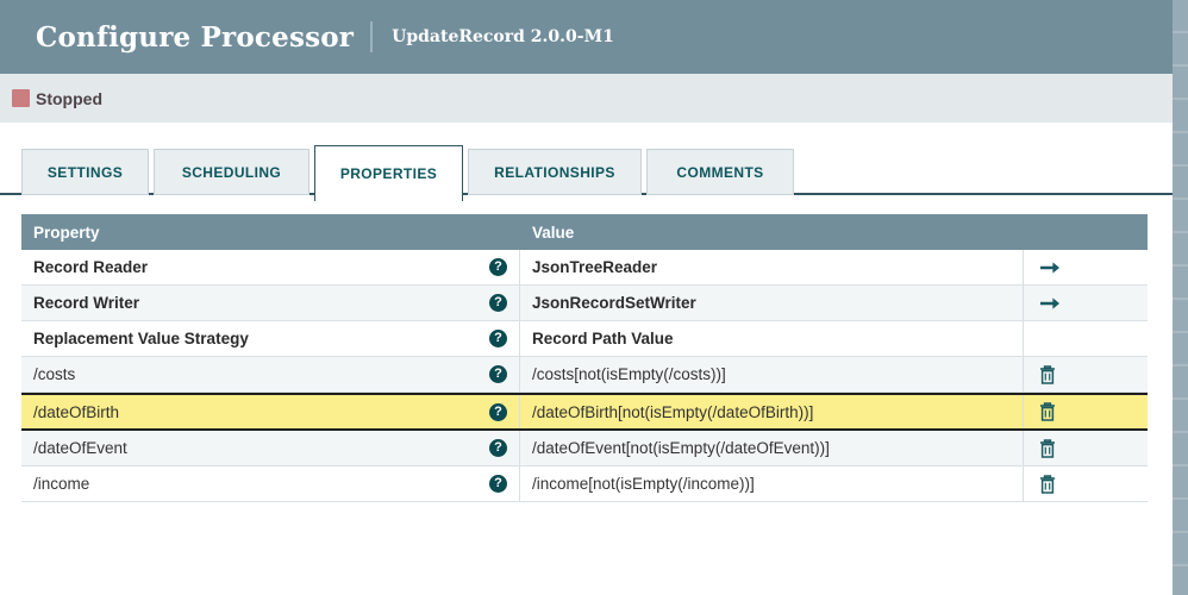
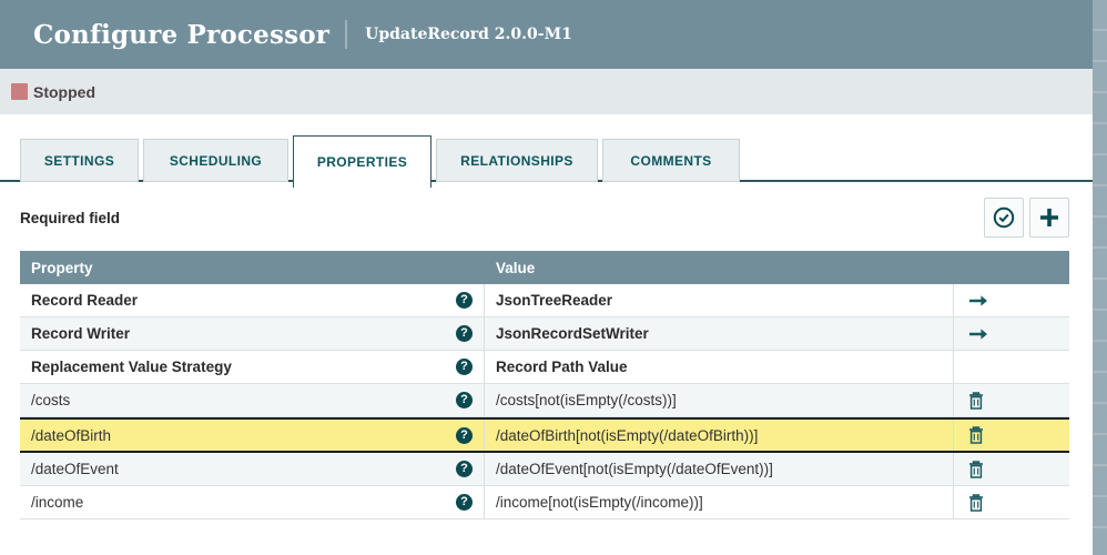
  Configure Processor
  UpdateRecord 2.0.0-M1
  Stopped
  SETTINGS
  SCHEDULING
  PROPERTIES
  RELATIONSHIPS
  COMMENTS
+ Required field
  Property
  Value
  Record Reader
  ?
  JsonTreeReader
  Record Writer
  ?
  JsonRecordSetWriter
  Replacement Value Strategy
  ?
  Record Path Value
  /costs
  ?
  /costs[not(isEmpty(/costs))]
  /dateOfBirth
  ?
  /dateOfBirth[not(isEmpty(/dateOfBirth))]
  /dateOfEvent
  ?
  /dateOfEvent[not(isEmpty(/dateOfEvent))]
  /income
  ?
  /income[not(isEmpty(/income))]
